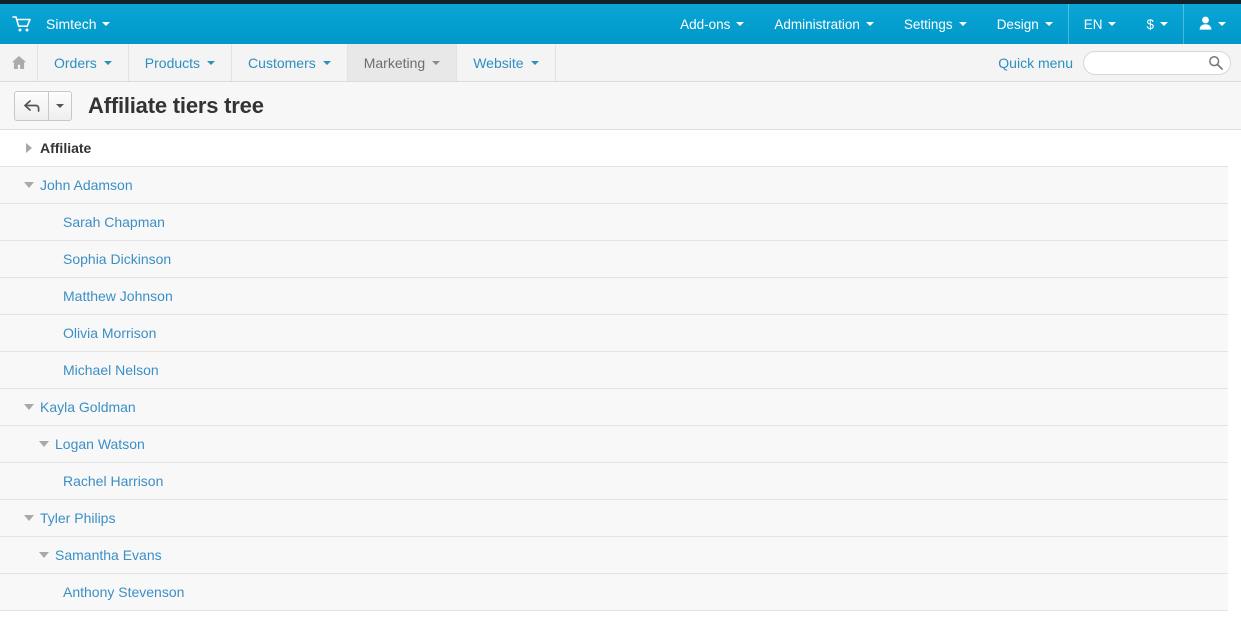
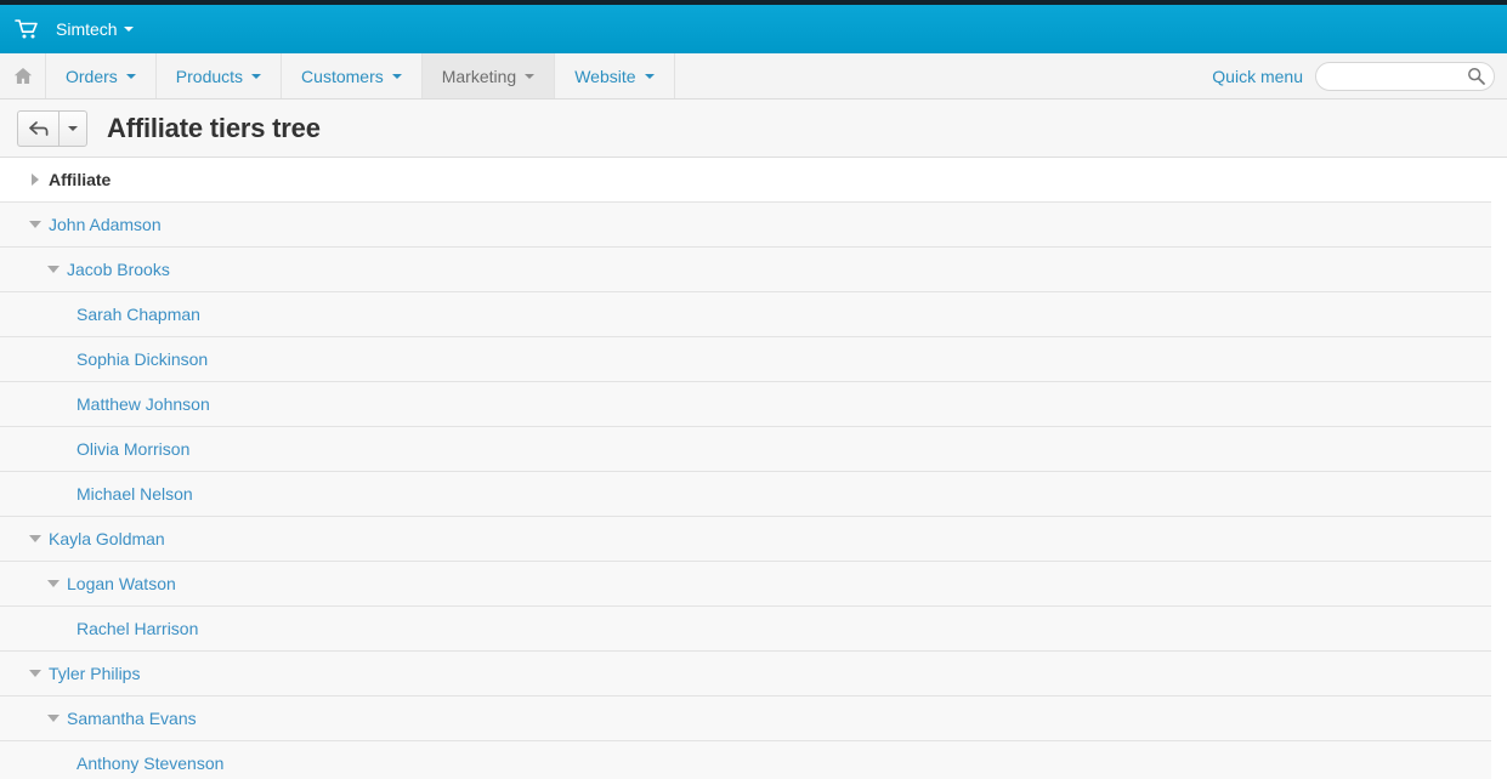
  Simtech
- Add-ons
- Administration
- Settings
- Design
- EN
- $
  Orders
  Products
  Customers
  Marketing
  Website
  Quick menu
  Affiliate tiers tree
  Affiliate
  John Adamson
+ Jacob Brooks
  Sarah Chapman
  Sophia Dickinson
  Matthew Johnson
  Olivia Morrison
  Michael Nelson
  Kayla Goldman
  Logan Watson
  Rachel Harrison
  Tyler Philips
  Samantha Evans
  Anthony Stevenson
